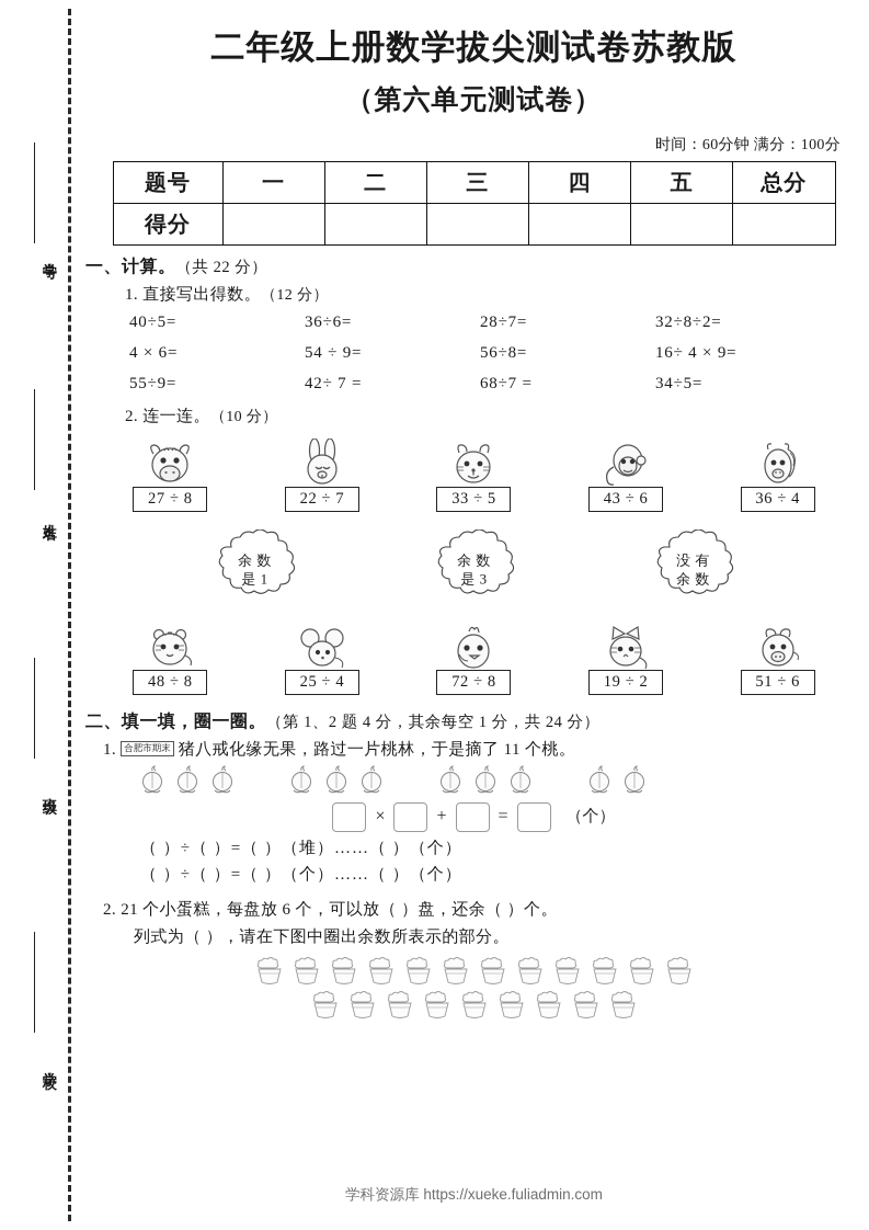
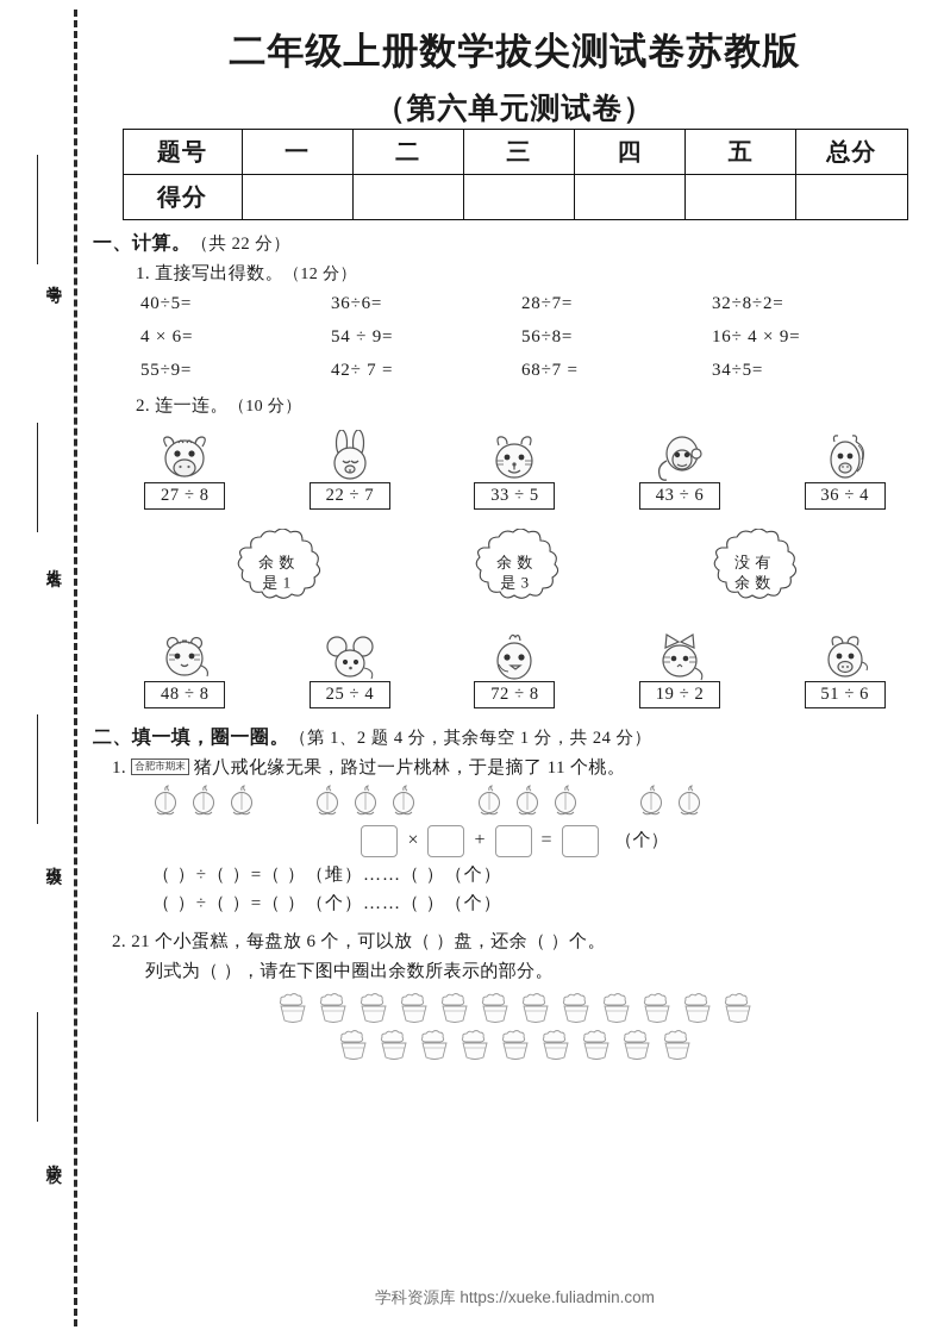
  二年级上册数学拔尖测试卷苏教版
  （第六单元测试卷）
- 时间：60分钟 满分：100分
  题号	一	二	三	四	五	总分
  得分
  一、计算。（共 22 分）
  1. 直接写出得数。（12 分）
  40÷5=
  36÷6=
  28÷7=
  32÷8÷2=
  4 × 6=
  54 ÷ 9=
  56÷8=
  16÷ 4 × 9=
  55÷9=
  42÷ 7 =
  68÷7 =
  34÷5=
  2. 连一连。（10 分）
  27 ÷ 8
  22 ÷ 7
  33 ÷ 5
  43 ÷ 6
  36 ÷ 4
  余 数
  是 1
  余 数
  是 3
  没 有
  余 数
  48 ÷ 8
  25 ÷ 4
  72 ÷ 8
  19 ÷ 2
  51 ÷ 6
  二、填一填，圈一圈。（第 1、2 题 4 分，其余每空 1 分，共 24 分）
  1. 合肥市期末 猪八戒化缘无果，路过一片桃林，于是摘了 11 个桃。
  ×
  +
  =
  （个）
  （ ）÷（ ）=（ ）（堆）……（ ）（个）
  （ ）÷（ ）=（ ）（个）……（ ）（个）
  2. 21 个小蛋糕，每盘放 6 个，可以放（ ）盘，还余（ ）个。
  列式为（ ），请在下图中圈出余数所表示的部分。
  学科资源库 https://xueke.fuliadmin.com
